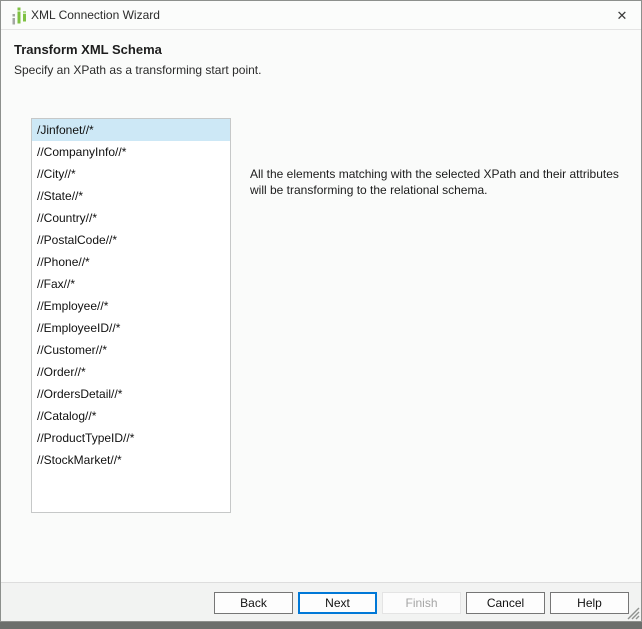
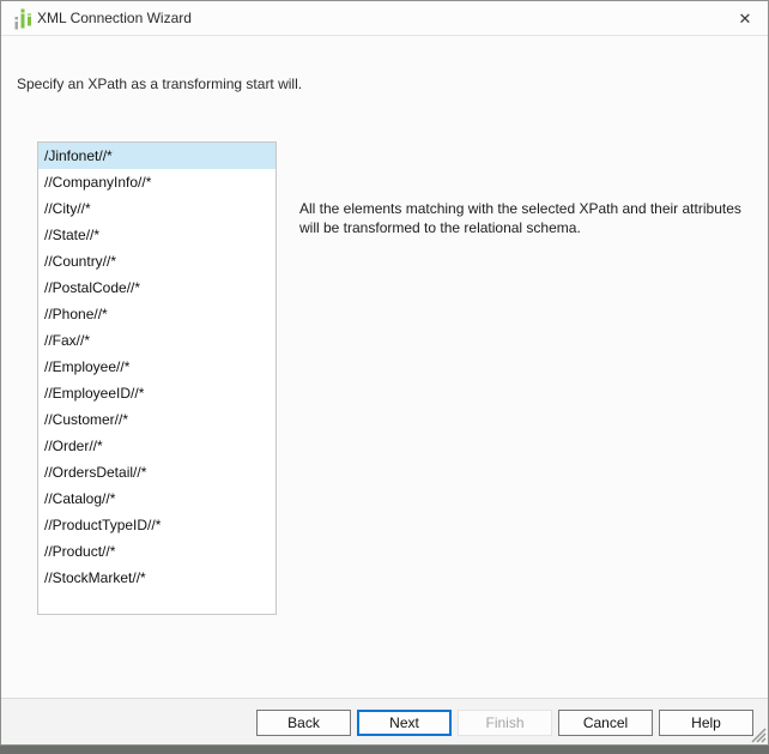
  XML Connection Wizard
  ✕
- Transform XML Schema
- Specify an XPath as a transforming start point.
+ Specify an XPath as a transforming start will.
  /Jinfonet//*
  //CompanyInfo//*
  //City//*
  //State//*
  //Country//*
  //PostalCode//*
  //Phone//*
  //Fax//*
  //Employee//*
  //EmployeeID//*
  //Customer//*
  //Order//*
  //OrdersDetail//*
  //Catalog//*
  //ProductTypeID//*
+ //Product//*
  //StockMarket//*
  All the elements matching with the selected XPath and their attributes
- will be transforming to the relational schema.
+ will be transformed to the relational schema.
  Back
  Next
  Finish
  Cancel
  Help
